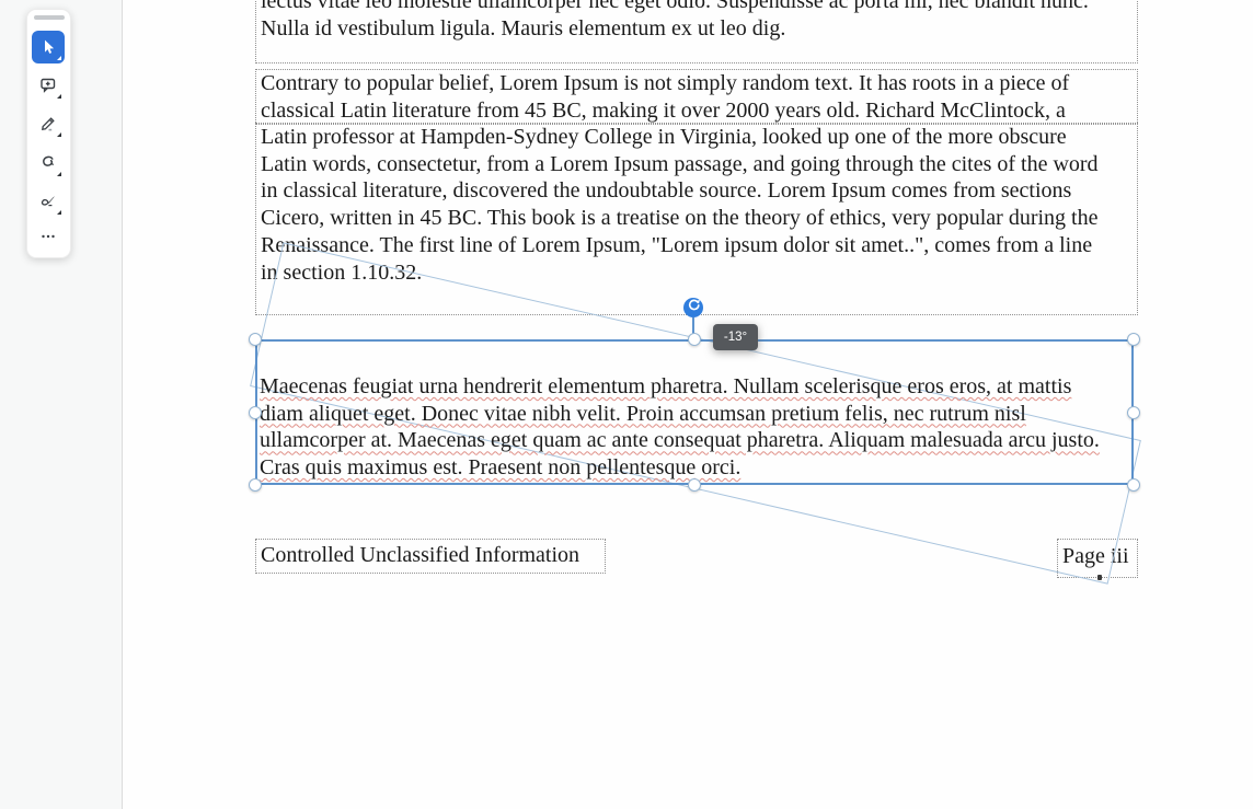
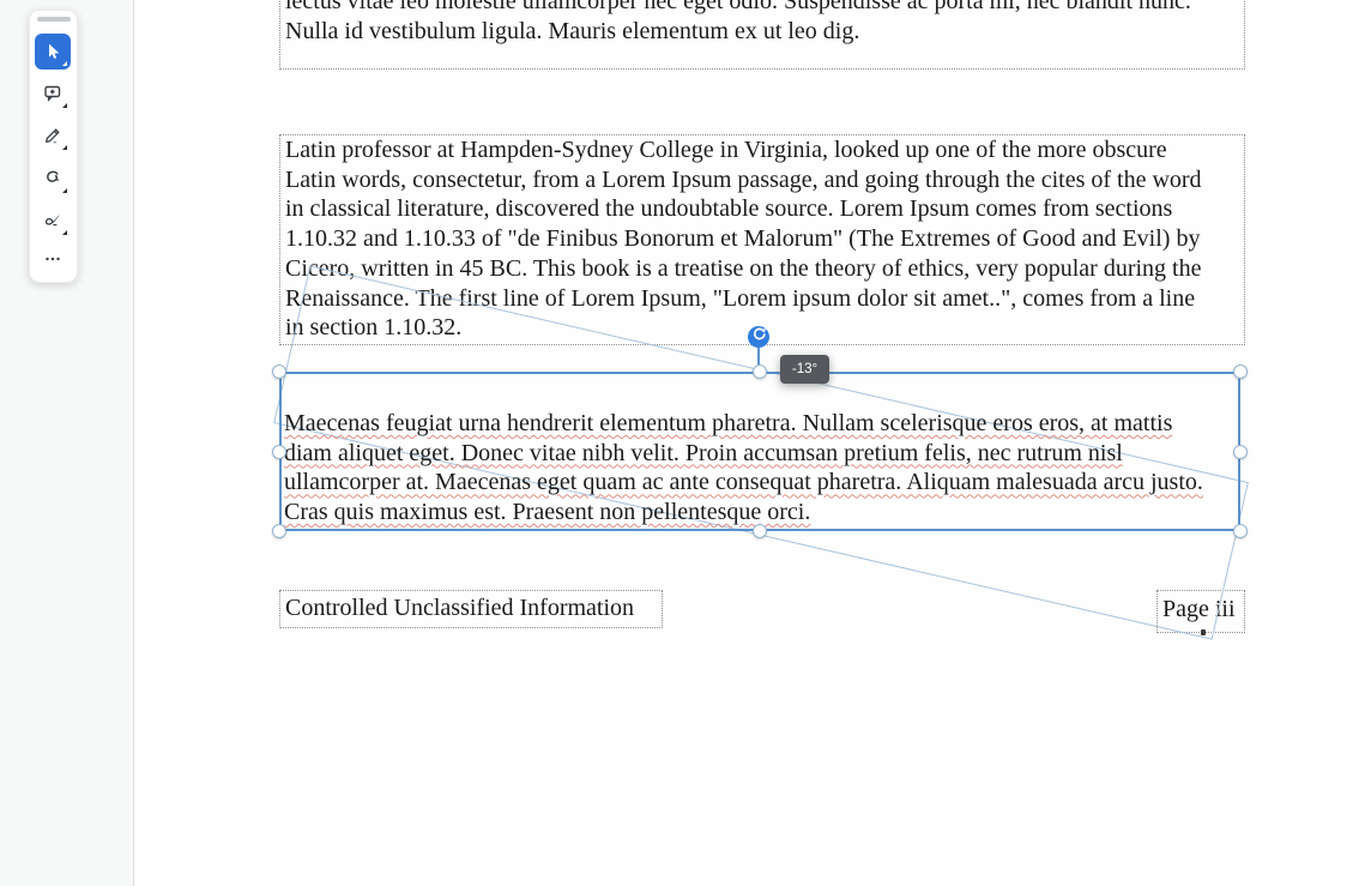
  lectus vitae leo molestie ullamcorper nec eget odio. Suspendisse ac porta mi, nec blandit nunc.
  Nulla id vestibulum ligula. Mauris elementum ex ut leo dig.
- Contrary to popular belief, Lorem Ipsum is not simply random text. It has roots in a piece of
- classical Latin literature from 45 BC, making it over 2000 years old. Richard McClintock, a
  Latin professor at Hampden-Sydney College in Virginia, looked up one of the more obscure
  Latin words, consectetur, from a Lorem Ipsum passage, and going through the cites of the word
  in classical literature, discovered the undoubtable source. Lorem Ipsum comes from sections
+ 1.10.32 and 1.10.33 of "de Finibus Bonorum et Malorum" (The Extremes of Good and Evil) by
  Cicero, written in 45 BC. This book is a treatise on the theory of ethics, very popular during the
  Renaissance. The first line of Lorem Ipsum, "Lorem ipsum dolor sit amet..", comes from a line
  in section 1.10.32.
  Maecenas feugiat urna hendrerit elementum pharetra. Nullam scelerisque eros eros, at mattis
  diam aliquet eget. Donec vitae nibh velit. Proin accumsan pretium felis, nec rutrum nisl
  ullamcorper at. Maecenas eget quam ac ante consequat pharetra. Aliquam malesuada arcu justo.
  Cras quis maximus est. Praesent non pellentesque orci.
  -13°
  Controlled Unclassified Information
  Page iii
